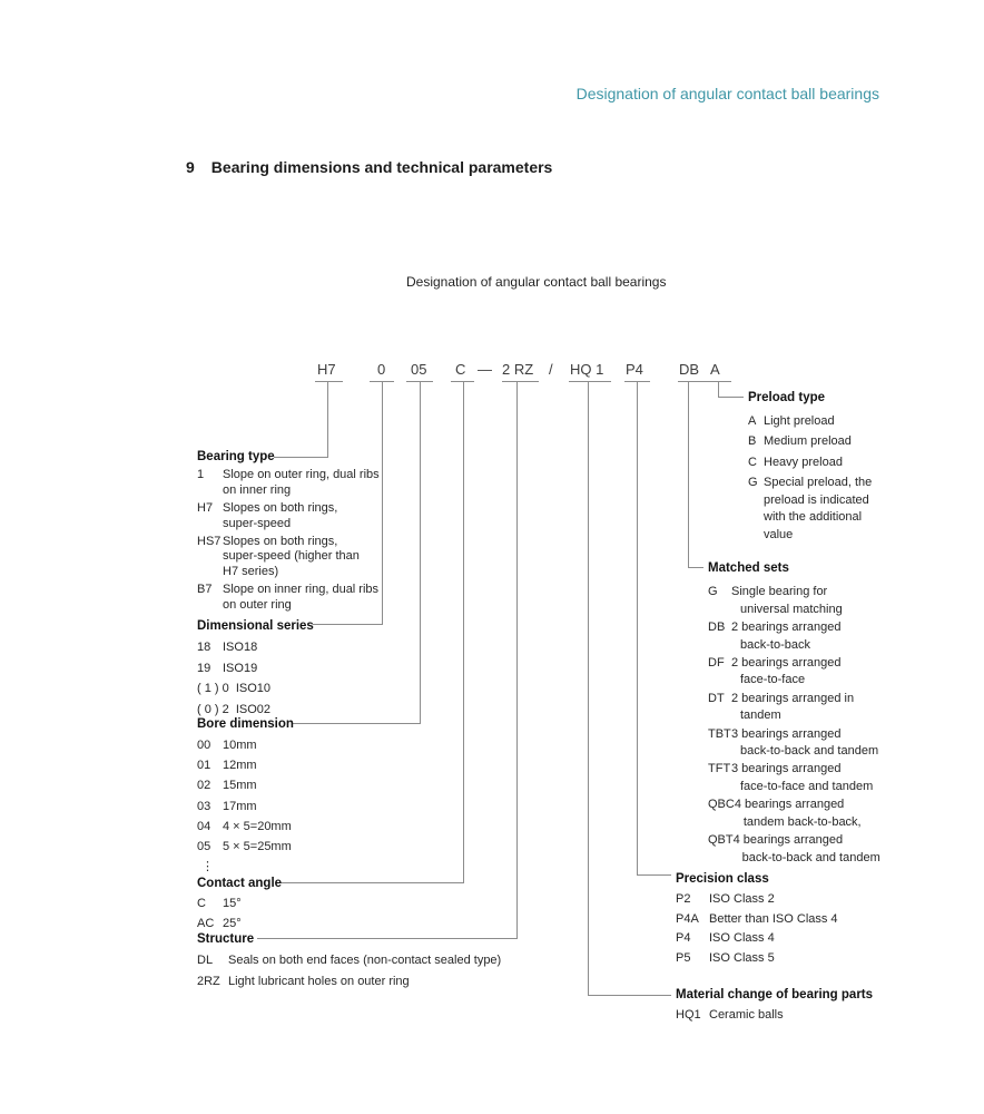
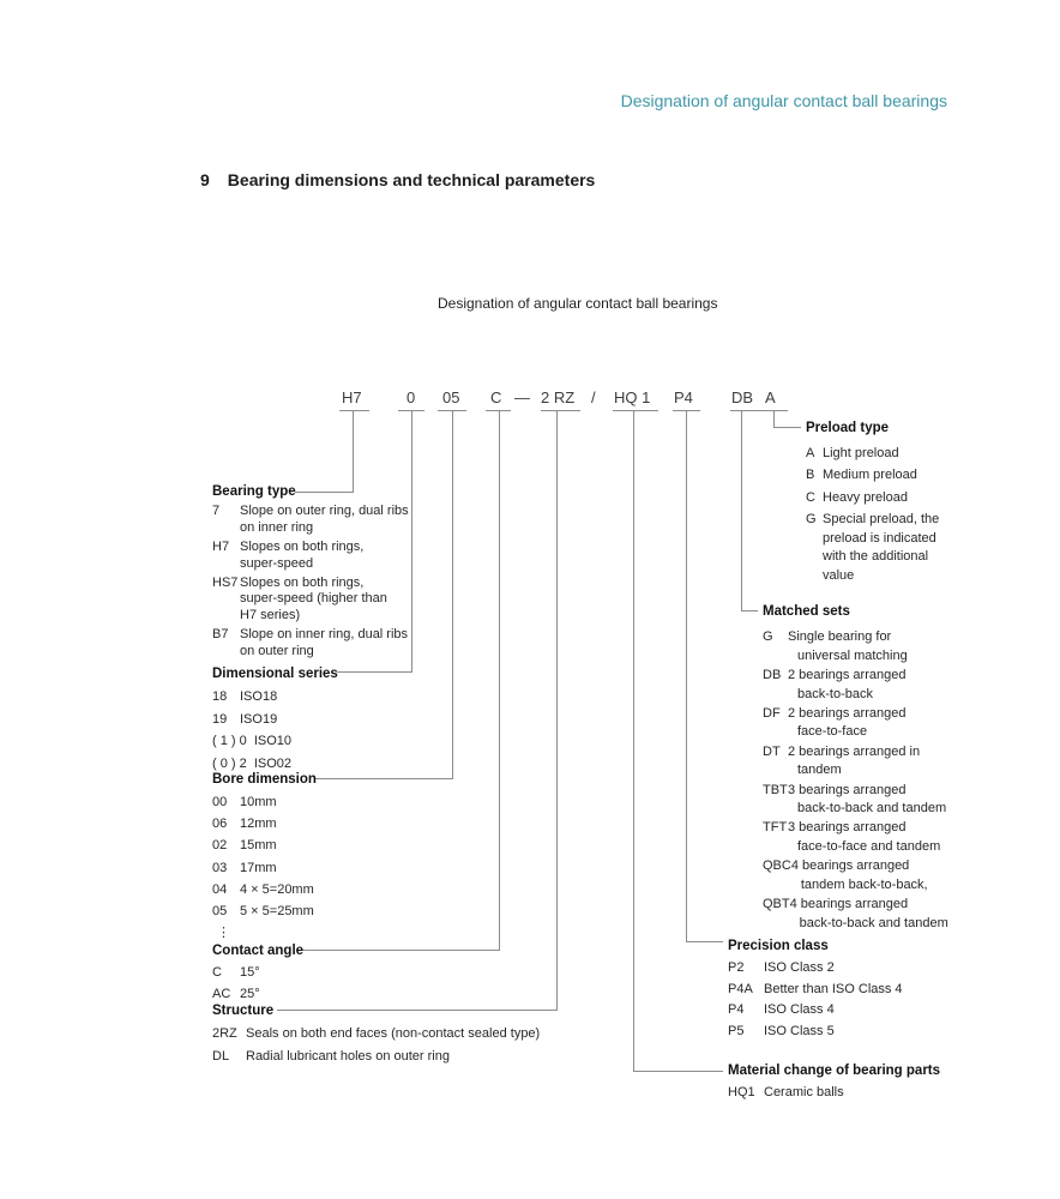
  Designation of angular contact ball bearings
  9 Bearing dimensions and technical parameters
  Designation of angular contact ball bearings
  H7
  0
  05
  C
  —
  2 RZ
  /
  HQ 1
  P4
  DB
  A
  Bearing type
- 1
+ 7
  Slope on outer ring, dual ribs
  on inner ring
  H7
  Slopes on both rings,
  super-speed
  HS7
  Slopes on both rings,
  super-speed (higher than
  H7 series)
  B7
  Slope on inner ring, dual ribs
  on outer ring
  Dimensional series
  18
  ISO18
  19
  ISO19
  ( 1 ) 0
  ISO10
  ( 0 ) 2
  ISO02
  Bore dimension
  00
  10mm
- 01
+ 06
  12mm
  02
  15mm
  03
  17mm
  04
  4 × 5=20mm
  05
  5 × 5=25mm
  ⋮
  Contact angle
  C
  15°
  AC
  25°
  Structure
- DL
+ 2RZ
  Seals on both end faces (non-contact sealed type)
- 2RZ
+ DL
- Light lubricant holes on outer ring
+ Radial lubricant holes on outer ring
  Preload type
  A
  Light preload
  B
  Medium preload
  C
  Heavy preload
  G
  Special preload, the
  preload is indicated
  with the additional
  value
  Matched sets
  G
  Single bearing for
  universal matching
  DB
  2 bearings arranged
  back-to-back
  DF
  2 bearings arranged
  face-to-face
  DT
  2 bearings arranged in
  tandem
  TBT
  3 bearings arranged
  back-to-back and tandem
  TFT
  3 bearings arranged
  face-to-face and tandem
  QBC
  4 bearings arranged
  tandem back-to-back,
  QBT
  4 bearings arranged
  back-to-back and tandem
  Precision class
  P2
  ISO Class 2
  P4A
  Better than ISO Class 4
  P4
  ISO Class 4
  P5
  ISO Class 5
  Material change of bearing parts
  HQ1
  Ceramic balls
